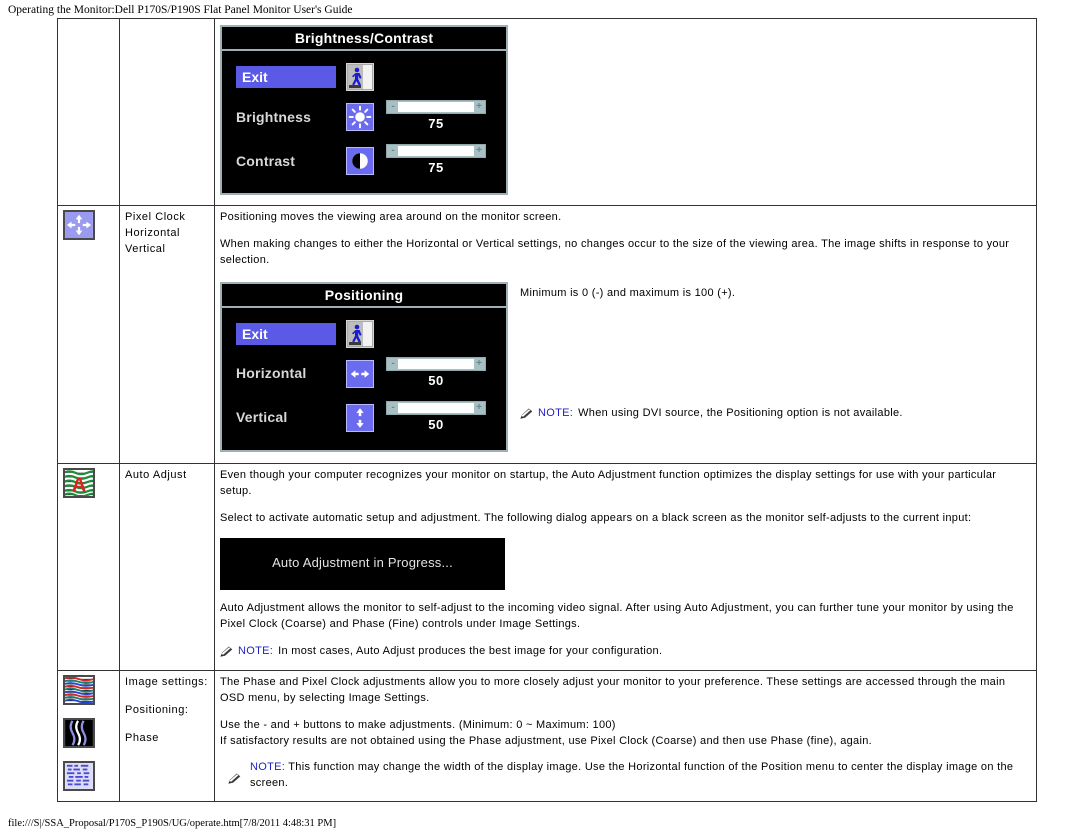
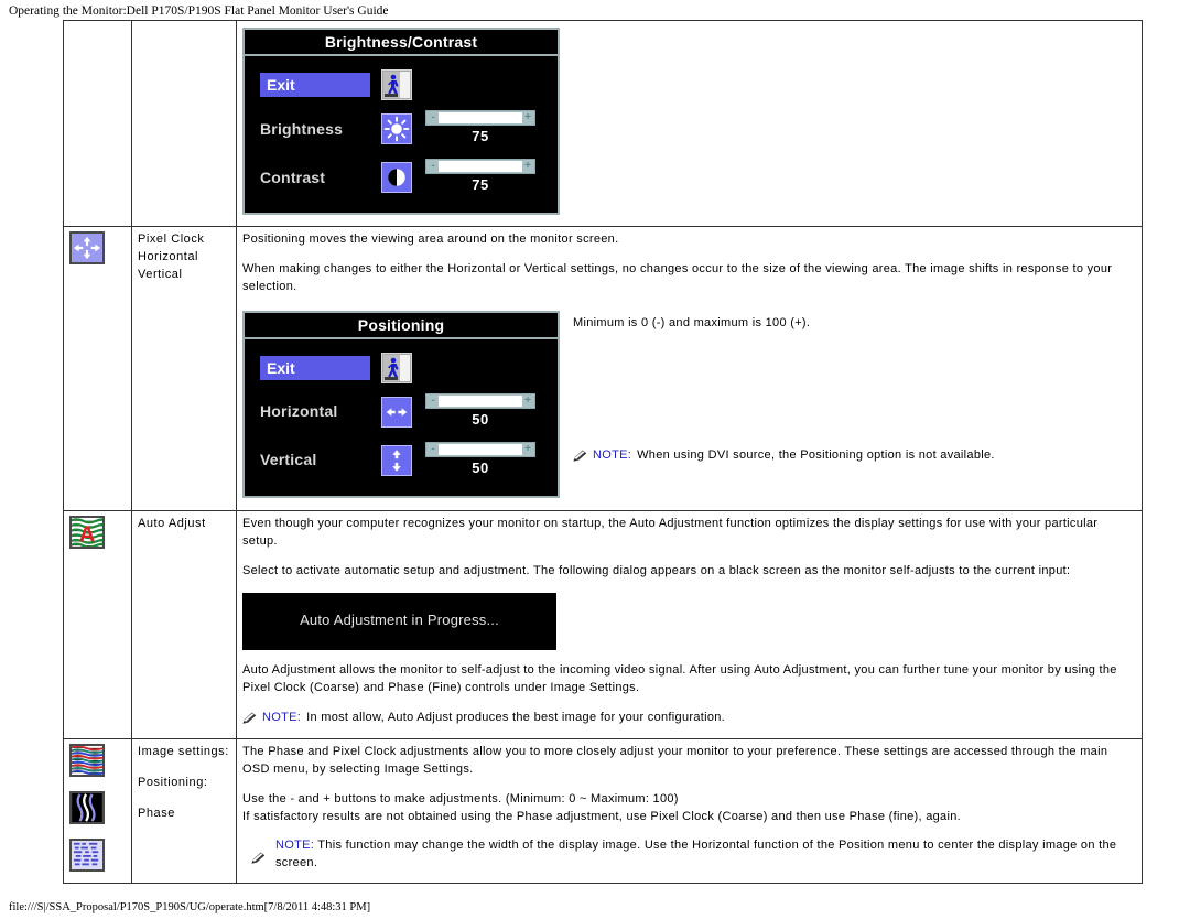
  Operating the Monitor:Dell P170S/P190S Flat Panel Monitor User's Guide
  		Brightness/Contrast Exit Brightness - + 75 Contrast - + 75
  	Pixel Clock Horizontal Vertical	Positioning moves the viewing area around on the monitor screen. When making changes to either the Horizontal or Vertical settings, no changes occur to the size of the viewing area. The image shifts in response to your selection. Positioning Exit Horizontal - + 50 Vertical - + 50 Minimum is 0 (-) and maximum is 100 (+). NOTE: When using DVI source, the Positioning option is not available.
- A	Auto Adjust	Even though your computer recognizes your monitor on startup, the Auto Adjustment function optimizes the display settings for use with your particular setup. Select to activate automatic setup and adjustment. The following dialog appears on a black screen as the monitor self-adjusts to the current input: Auto Adjustment in Progress... Auto Adjustment allows the monitor to self-adjust to the incoming video signal. After using Auto Adjustment, you can further tune your monitor by using the Pixel Clock (Coarse) and Phase (Fine) controls under Image Settings. NOTE: In most cases, Auto Adjust produces the best image for your configuration.
+ A	Auto Adjust	Even though your computer recognizes your monitor on startup, the Auto Adjustment function optimizes the display settings for use with your particular setup. Select to activate automatic setup and adjustment. The following dialog appears on a black screen as the monitor self-adjusts to the current input: Auto Adjustment in Progress... Auto Adjustment allows the monitor to self-adjust to the incoming video signal. After using Auto Adjustment, you can further tune your monitor by using the Pixel Clock (Coarse) and Phase (Fine) controls under Image Settings. NOTE: In most allow, Auto Adjust produces the best image for your configuration.
  	Image settings: Positioning: Phase	The Phase and Pixel Clock adjustments allow you to more closely adjust your monitor to your preference. These settings are accessed through the main OSD menu, by selecting Image Settings. Use the - and + buttons to make adjustments. (Minimum: 0 ~ Maximum: 100) If satisfactory results are not obtained using the Phase adjustment, use Pixel Clock (Coarse) and then use Phase (fine), again. NOTE: This function may change the width of the display image. Use the Horizontal function of the Position menu to center the display image on the screen.
  file:///S|/SSA_Proposal/P170S_P190S/UG/operate.htm[7/8/2011 4:48:31 PM]
